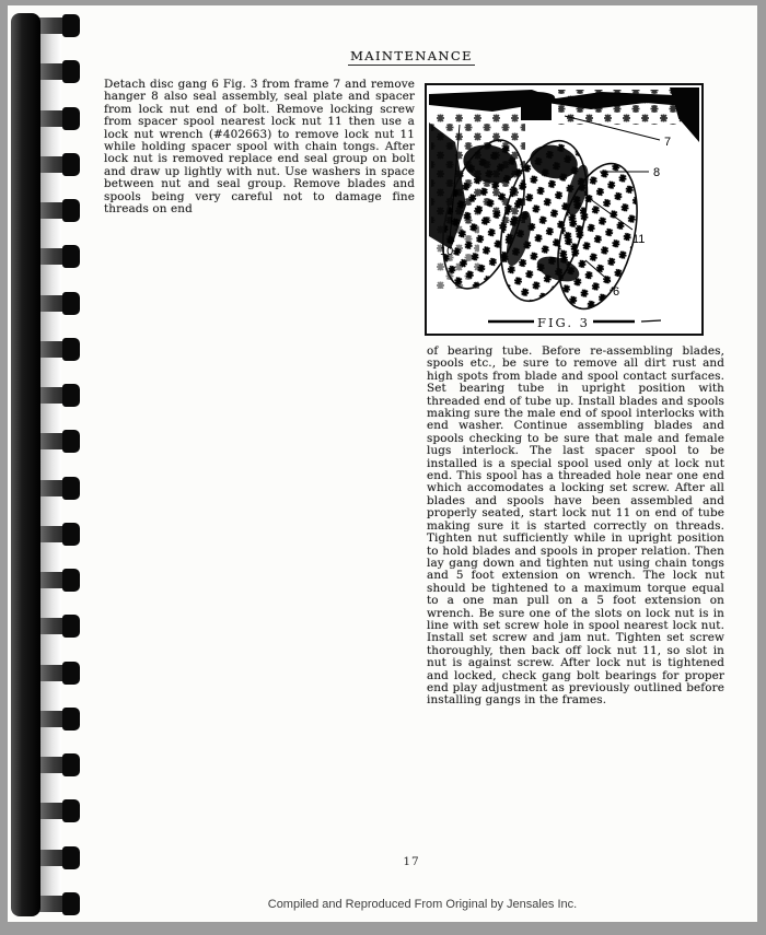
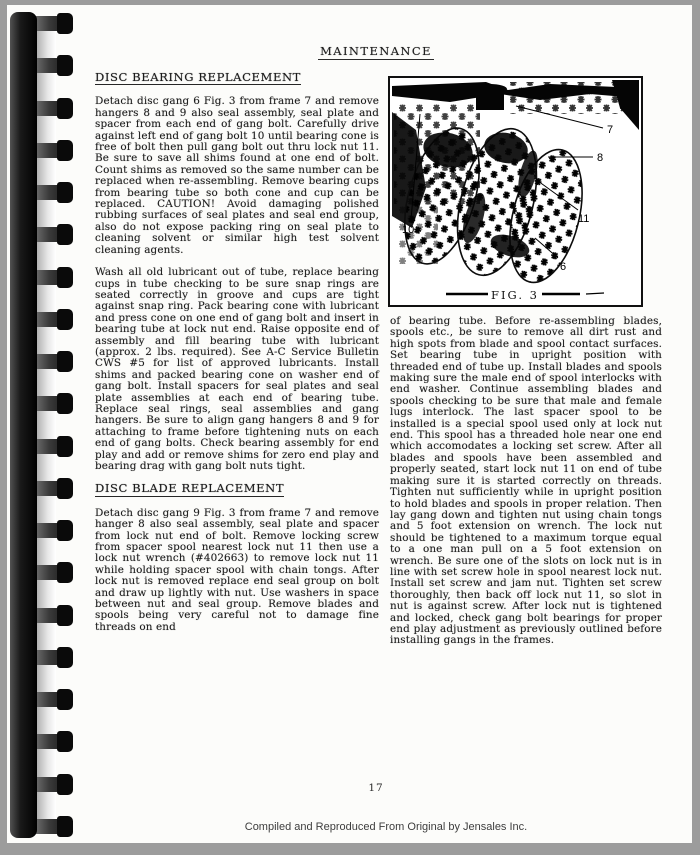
  MAINTENANCE
+ DISC BEARING REPLACEMENT
+ Detach disc gang 6 Fig. 3 from frame 7 and remove hangers 8 and 9 also seal assembly, seal plate and spacer from each end of gang bolt. Carefully drive against left end of gang bolt 10 until bearing cone is free of bolt then pull gang bolt out thru lock nut 11. Be sure to save all shims found at one end of bolt. Count shims as removed so the same number can be replaced when re-assembling. Remove bearing cups from bearing tube so both cone and cup can be replaced. CAUTION! Avoid damaging polished rubbing surfaces of seal plates and seal end group, also do not expose packing ring on seal plate to cleaning solvent or similar high test solvent cleaning agents.
+ Wash all old lubricant out of tube, replace bearing cups in tube checking to be sure snap rings are seated correctly in groove and cups are tight against snap ring. Pack bearing cone with lubricant and press cone on one end of gang bolt and insert in bearing tube at lock nut end. Raise opposite end of assembly and fill bearing tube with lubricant (approx. 2 lbs. required). See A-C Service Bulletin CWS #5 for list of approved lubricants. Install shims and packed bearing cone on washer end of gang bolt. Install spacers for seal plates and seal plate assemblies at each end of bearing tube. Replace seal rings, seal assemblies and gang hangers. Be sure to align gang hangers 8 and 9 for attaching to frame before tightening nuts on each end of gang bolts. Check bearing assembly for end play and add or remove shims for zero end play and bearing drag with gang bolt nuts tight.
+ DISC BLADE REPLACEMENT
- Detach disc gang 6 Fig. 3 from frame 7 and remove hanger 8 also seal assembly, seal plate and spacer from lock nut end of bolt. Remove locking screw from spacer spool nearest lock nut 11 then use a lock nut wrench (#402663) to remove lock nut 11 while holding spacer spool with chain tongs. After lock nut is removed replace end seal group on bolt and draw up lightly with nut. Use washers in space between nut and seal group. Remove blades and spools being very careful not to damage fine threads on end
+ Detach disc gang 9 Fig. 3 from frame 7 and remove hanger 8 also seal assembly, seal plate and spacer from lock nut end of bolt. Remove locking screw from spacer spool nearest lock nut 11 then use a lock nut wrench (#402663) to remove lock nut 11 while holding spacer spool with chain tongs. After lock nut is removed replace end seal group on bolt and draw up lightly with nut. Use washers in space between nut and seal group. Remove blades and spools being very careful not to damage fine threads on end
  7
  8
  11
  10
  6
  FIG. 3
  of bearing tube. Before re-assembling blades, spools etc., be sure to remove all dirt rust and high spots from blade and spool contact surfaces. Set bearing tube in upright position with threaded end of tube up. Install blades and spools making sure the male end of spool interlocks with end washer. Continue assembling blades and spools checking to be sure that male and female lugs interlock. The last spacer spool to be installed is a special spool used only at lock nut end. This spool has a threaded hole near one end which accomodates a locking set screw. After all blades and spools have been assembled and properly seated, start lock nut 11 on end of tube making sure it is started correctly on threads. Tighten nut sufficiently while in upright position to hold blades and spools in proper relation. Then lay gang down and tighten nut using chain tongs and 5 foot extension on wrench. The lock nut should be tightened to a maximum torque equal to a one man pull on a 5 foot extension on wrench. Be sure one of the slots on lock nut is in line with set screw hole in spool nearest lock nut. Install set screw and jam nut. Tighten set screw thoroughly, then back off lock nut 11, so slot in nut is against screw. After lock nut is tightened and locked, check gang bolt bearings for proper end play adjustment as previously outlined before installing gangs in the frames.
  17
  Compiled and Reproduced From Original by Jensales Inc.
